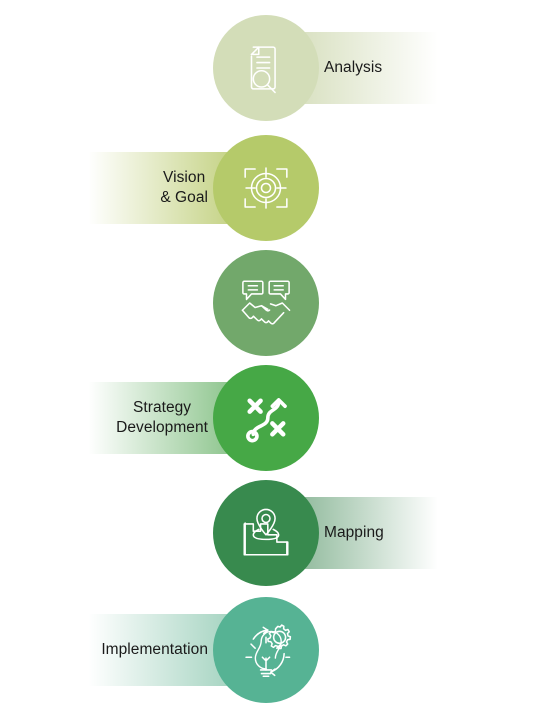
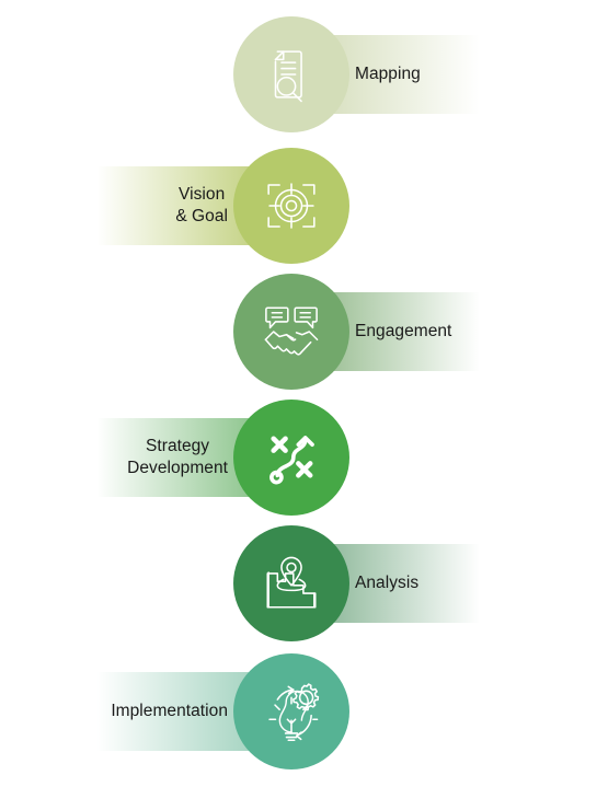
- Analysis
+ Mapping
  Vision
  & Goal
+ Engagement
  Strategy
  Development
- Mapping
+ Analysis
  Implementation
